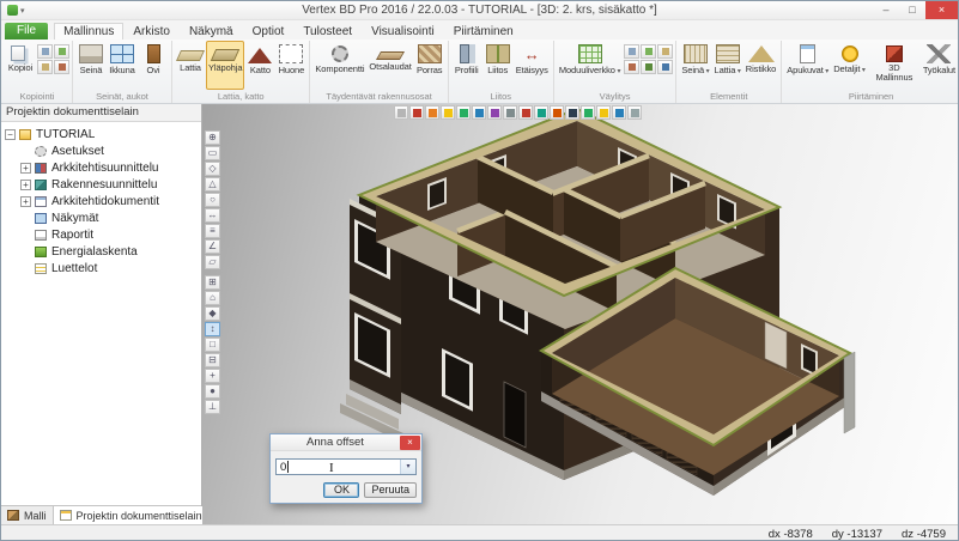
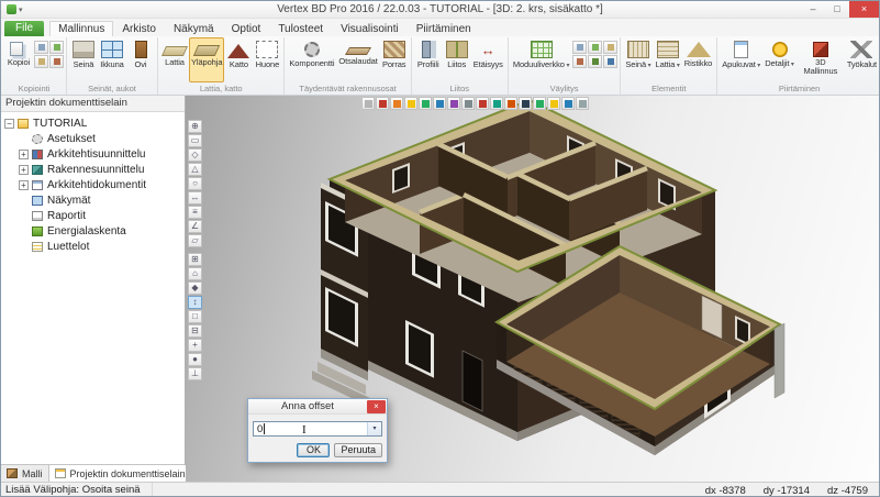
  Vertex BD Pro 2016 / 22.0.03 - TUTORIAL - [3D: 2. krs, sisäkatto *]
  –
  □
  ×
  File
  Mallinnus
  Arkisto
  Näkymä
  Optiot
  Tulosteet
  Visualisointi
  Piirtäminen
  Kopioi
  Kopiointi
  Seinä
  Ikkuna
  Ovi
  Seinät, aukot
  Lattia
  Yläpohja
  Katto
  Huone
  Lattia, katto
  Komponentti
  Otsalaudat
  Porras
  Täydentävät rakennusosat
  Profiili
  Liitos
  Etäisyys
  Liitos
  Moduuliverkko
  Väylitys
  Seinä
  Lattia
  Ristikko
  Elementit
  Apukuvat
  Detaljit
  3D Mallinnus
  Työkalut
  Piirtäminen
  Projektin dokumenttiselain
  TUTORIAL
  Asetukset
  Arkkitehtisuunnittelu
  Rakennesuunnittelu
  Arkkitehtidokumentit
  Näkymät
  Raportit
  Energialaskenta
  Luettelot
  Malli
  Projektin dokumenttiselain
  Anna offset
  ×
  0
  OK
  Peruuta
+ Lisää Välipohja: Osoita seinä
  dx -8378
- dy -13137
+ dy -17314
  dz -4759
